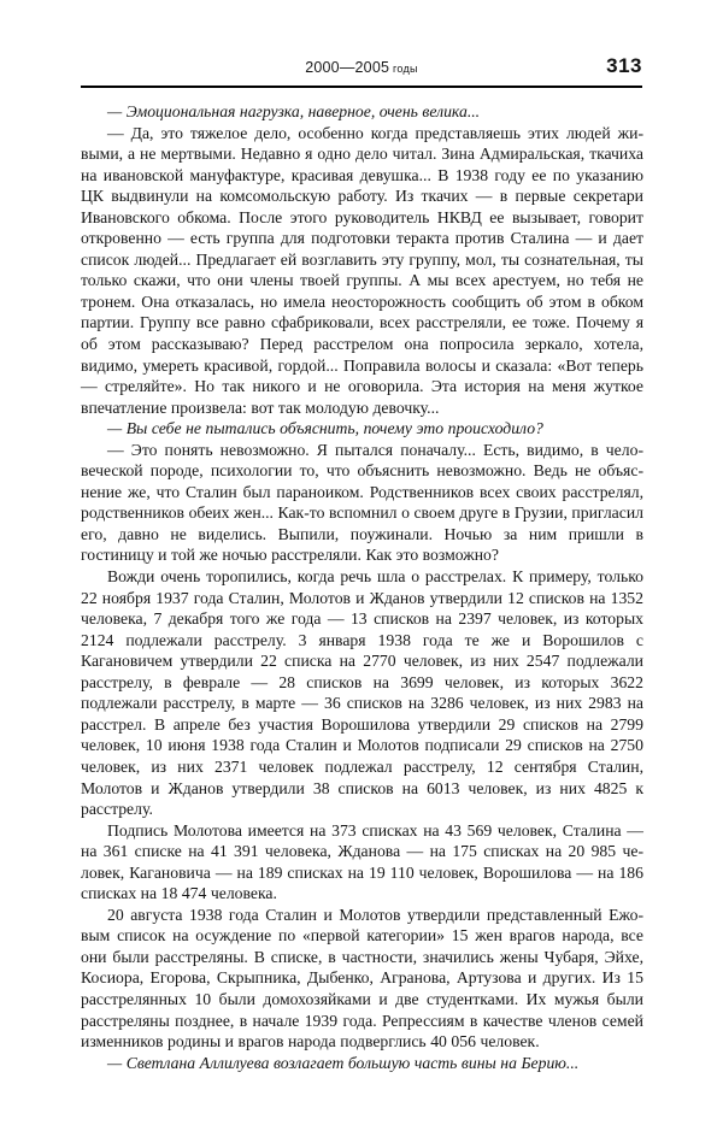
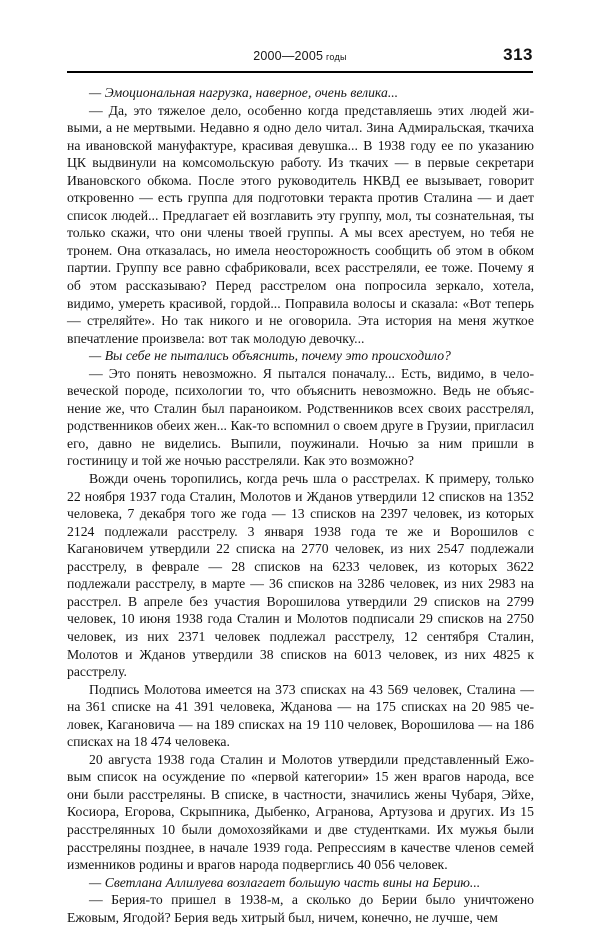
  2000—2005 годы
  313
  — Эмоциональная нагрузка, наверное, очень велика...
  — Да, это тяжелое дело, особенно когда представляешь этих людей жи­выми, а не мертвыми. Недавно я одно дело читал. Зина Адмиральская, тка­чиха на ивановской мануфактуре, красивая девушка... В 1938 году ее по указанию ЦК выдвинули на комсомольскую работу. Из ткачих — в первые секретари Ивановского обкома. После этого руководитель НКВД ее вызы­вает, говорит откровенно — есть группа для подготовки теракта против Сталина — и дает список людей... Предлагает ей возглавить эту группу, мол, ты сознательная, ты только скажи, что они члены твоей группы. А мы всех арестуем, но тебя не тронем. Она отказалась, но имела неосторож­ность сообщить об этом в обком партии. Группу все равно сфабриковали, всех расстреляли, ее тоже. Почему я об этом рассказываю? Перед расстре­лом она попросила зеркало, хотела, видимо, умереть красивой, гордой... Поправила волосы и сказала: «Вот теперь — стреляйте». Но так никого и не оговорила. Эта история на меня жуткое впечатление произвела: вот так мо­лодую девочку...
  — Вы себе не пытались объяснить, почему это происходило?
  — Это понять невозможно. Я пытался поначалу... Есть, видимо, в чело­веческой породе, психологии то, что объяснить невозможно. Ведь не объяс­нение же, что Сталин был параноиком. Родственников всех своих расстре­лял, родственников обеих жен... Как-то вспомнил о своем друге в Грузии, пригласил его, давно не виделись. Выпили, поужинали. Ночью за ним при­шли в гостиницу и той же ночью расстреляли. Как это возможно?
- Вожди очень торопились, когда речь шла о расстрелах. К примеру, только 22 ноября 1937 года Сталин, Молотов и Жданов утвердили 12 спис­ков на 1352 человека, 7 декабря того же года — 13 списков на 2397 человек, из которых 2124 подлежали расстрелу. 3 января 1938 года те же и Вороши­лов с Кагановичем утвердили 22 списка на 2770 человек, из них 2547 под­лежали расстрелу, в феврале — 28 списков на 3699 человек, из которых 3622 подлежали расстрелу, в марте — 36 списков на 3286 человек, из них 2983 на расстрел. В апреле без участия Ворошилова утвердили 29 списков на 2799 человек, 10 июня 1938 года Сталин и Молотов подписали 29 спис­ков на 2750 человек, из них 2371 человек подлежал расстрелу, 12 сентября Сталин, Молотов и Жданов утвердили 38 списков на 6013 человек, из них 4825 к расстрелу.
+ Вожди очень торопились, когда речь шла о расстрелах. К примеру, только 22 ноября 1937 года Сталин, Молотов и Жданов утвердили 12 спис­ков на 1352 человека, 7 декабря того же года — 13 списков на 2397 человек, из которых 2124 подлежали расстрелу. 3 января 1938 года те же и Вороши­лов с Кагановичем утвердили 22 списка на 2770 человек, из них 2547 под­лежали расстрелу, в феврале — 28 списков на 6233 человек, из которых 3622 подлежали расстрелу, в марте — 36 списков на 3286 человек, из них 2983 на расстрел. В апреле без участия Ворошилова утвердили 29 списков на 2799 человек, 10 июня 1938 года Сталин и Молотов подписали 29 спис­ков на 2750 человек, из них 2371 человек подлежал расстрелу, 12 сентября Сталин, Молотов и Жданов утвердили 38 списков на 6013 человек, из них 4825 к расстрелу.
  Подпись Молотова имеется на 373 списках на 43 569 человек, Сталина — на 361 списке на 41 391 человека, Жданова — на 175 списках на 20 985 че­ловек, Кагановича — на 189 списках на 19 110 человек, Ворошилова — на 186 списках на 18 474 человека.
  20 августа 1938 года Сталин и Молотов утвердили представленный Ежо­вым список на осуждение по «первой категории» 15 жен врагов народа, все они были расстреляны. В списке, в частности, значились жены Чубаря, Эйхе, Косиора, Егорова, Скрыпника, Дыбенко, Агранова, Артузова и других. Из 15 расстрелянных 10 были домохозяйками и две студентками. Их мужья были расстреляны позднее, в начале 1939 года. Репрессиям в качестве членов семей изменников родины и врагов народа подверглись 40 056 человек.
  — Светлана Аллилуева возлагает большую часть вины на Берию...
+ — Берия-то пришел в 1938-м, а сколько до Берии было уничтожено Ежовым, Ягодой? Берия ведь хитрый был, ничем, конечно, не лучше, чем
